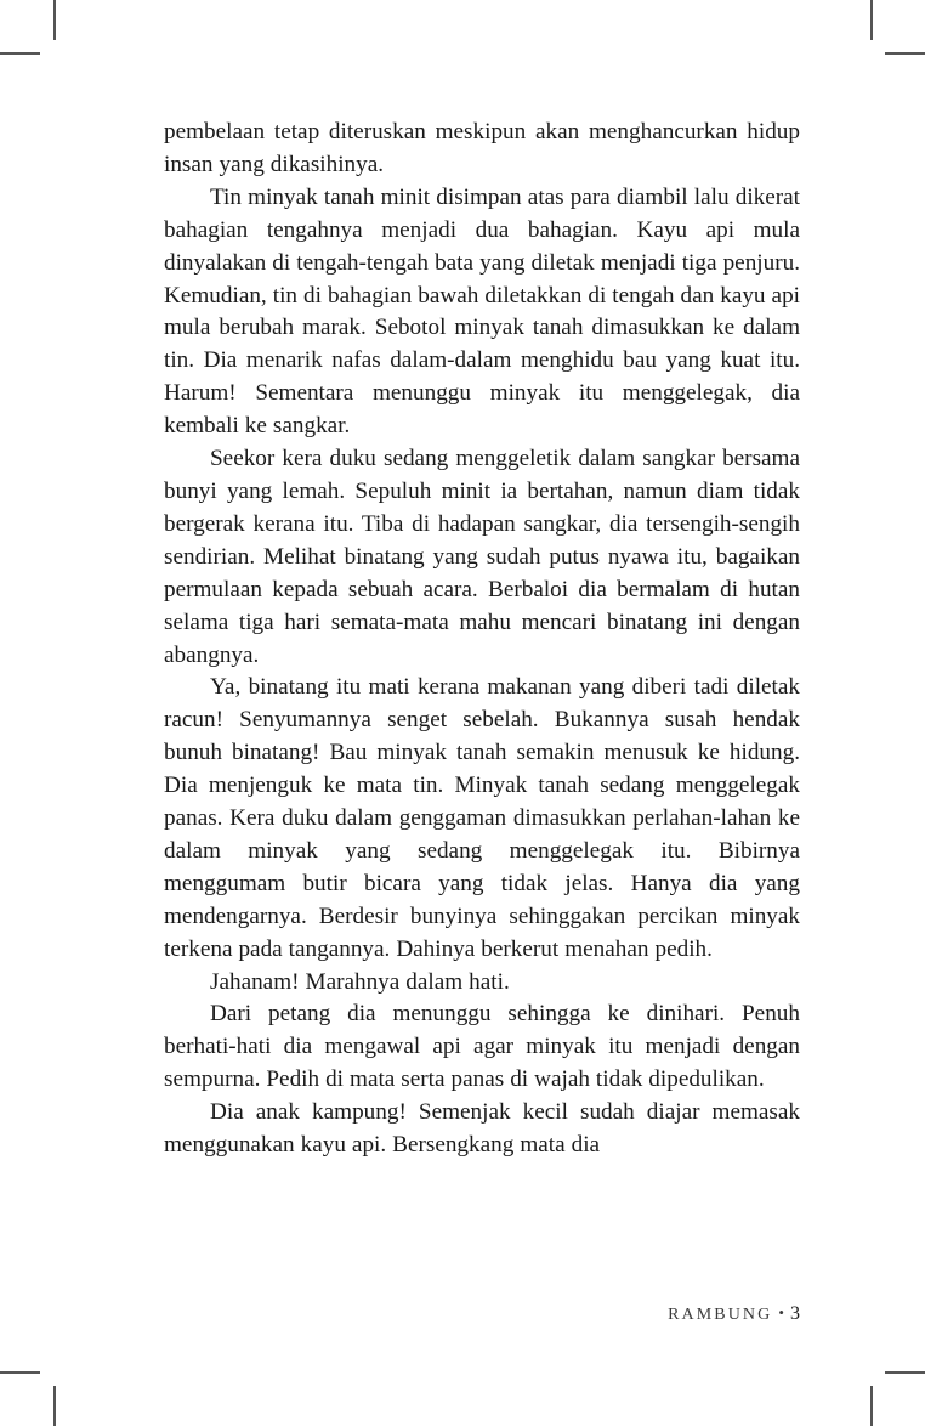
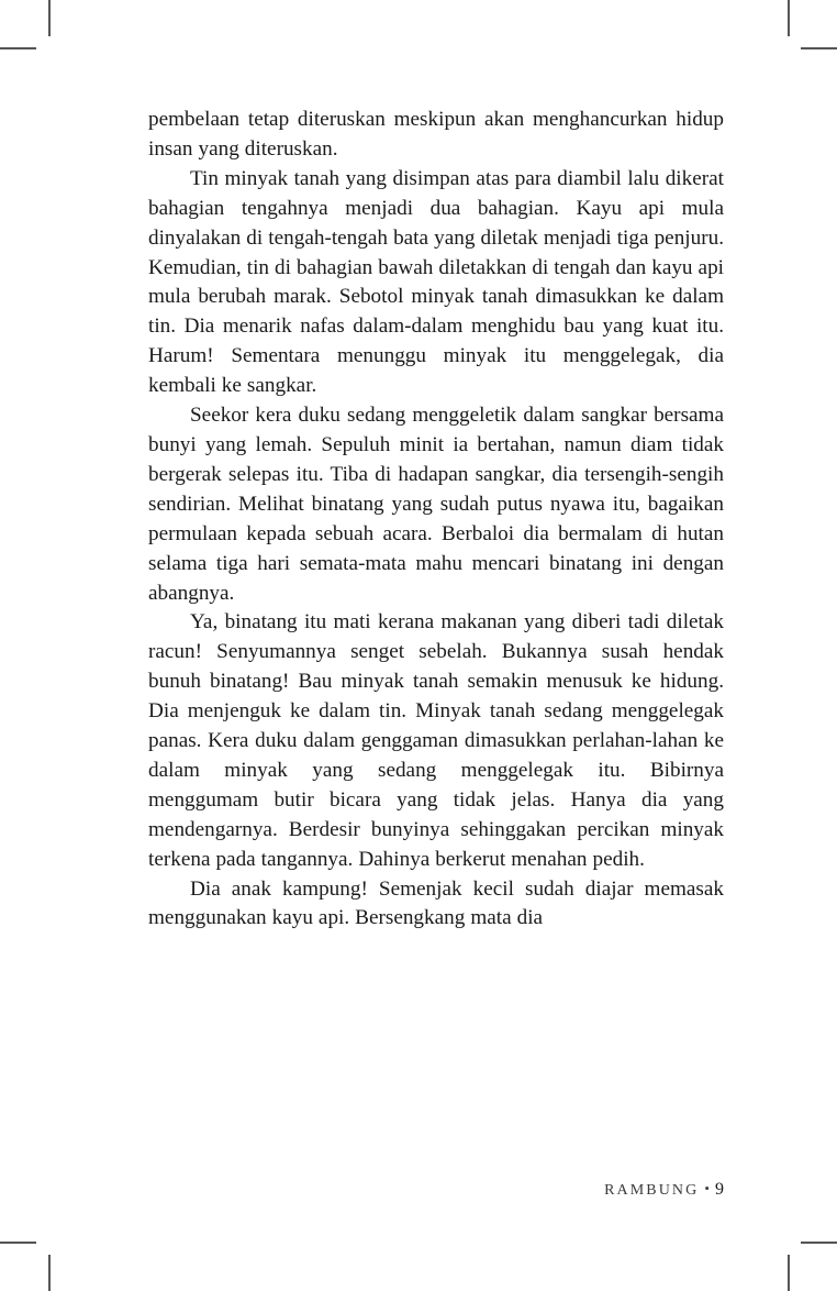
- pembelaan tetap diteruskan meskipun akan menghancurkan hidup insan yang dikasihinya.
+ pembelaan tetap diteruskan meskipun akan menghancurkan hidup insan yang diteruskan.
- Tin minyak tanah minit disimpan atas para diambil lalu dikerat bahagian tengahnya menjadi dua bahagian. Kayu api mula dinyalakan di tengah-tengah bata yang diletak menjadi tiga penjuru. Kemudian, tin di bahagian bawah diletakkan di tengah dan kayu api mula berubah marak. Sebotol minyak tanah dimasukkan ke dalam tin. Dia menarik nafas dalam-dalam menghidu bau yang kuat itu. Harum! Sementara menunggu minyak itu menggelegak, dia kembali ke sangkar.
+ Tin minyak tanah yang disimpan atas para diambil lalu dikerat bahagian tengahnya menjadi dua bahagian. Kayu api mula dinyalakan di tengah-tengah bata yang diletak menjadi tiga penjuru. Kemudian, tin di bahagian bawah diletakkan di tengah dan kayu api mula berubah marak. Sebotol minyak tanah dimasukkan ke dalam tin. Dia menarik nafas dalam-dalam menghidu bau yang kuat itu. Harum! Sementara menunggu minyak itu menggelegak, dia kembali ke sangkar.
- Seekor kera duku sedang menggeletik dalam sangkar bersama bunyi yang lemah. Sepuluh minit ia bertahan, namun diam tidak bergerak kerana itu. Tiba di hadapan sangkar, dia tersengih-sengih sendirian. Melihat binatang yang sudah putus nyawa itu, bagaikan permulaan kepada sebuah acara. Berbaloi dia bermalam di hutan selama tiga hari semata-mata mahu mencari binatang ini dengan abangnya.
+ Seekor kera duku sedang menggeletik dalam sangkar bersama bunyi yang lemah. Sepuluh minit ia bertahan, namun diam tidak bergerak selepas itu. Tiba di hadapan sangkar, dia tersengih-sengih sendirian. Melihat binatang yang sudah putus nyawa itu, bagaikan permulaan kepada sebuah acara. Berbaloi dia bermalam di hutan selama tiga hari semata-mata mahu mencari binatang ini dengan abangnya.
- Ya, binatang itu mati kerana makanan yang diberi tadi diletak racun! Senyumannya senget sebelah. Bukannya susah hendak bunuh binatang! Bau minyak tanah semakin menusuk ke hidung. Dia menjenguk ke mata tin. Minyak tanah sedang menggelegak panas. Kera duku dalam genggaman dimasukkan perlahan-lahan ke dalam minyak yang sedang menggelegak itu. Bibirnya menggumam butir bicara yang tidak jelas. Hanya dia yang mendengarnya. Berdesir bunyinya sehinggakan percikan minyak terkena pada tangannya. Dahinya berkerut menahan pedih.
+ Ya, binatang itu mati kerana makanan yang diberi tadi diletak racun! Senyumannya senget sebelah. Bukannya susah hendak bunuh binatang! Bau minyak tanah semakin menusuk ke hidung. Dia menjenguk ke dalam tin. Minyak tanah sedang menggelegak panas. Kera duku dalam genggaman dimasukkan perlahan-lahan ke dalam minyak yang sedang menggelegak itu. Bibirnya menggumam butir bicara yang tidak jelas. Hanya dia yang mendengarnya. Berdesir bunyinya sehinggakan percikan minyak terkena pada tangannya. Dahinya berkerut menahan pedih.
- Jahanam! Marahnya dalam hati.
- Dari petang dia menunggu sehingga ke dinihari. Penuh berhati-hati dia mengawal api agar minyak itu menjadi dengan sempurna. Pedih di mata serta panas di wajah tidak dipedulikan.
  Dia anak kampung! Semenjak kecil sudah diajar memasak menggunakan kayu api. Bersengkang mata dia
- RAMBUNG • 3
+ RAMBUNG • 9
